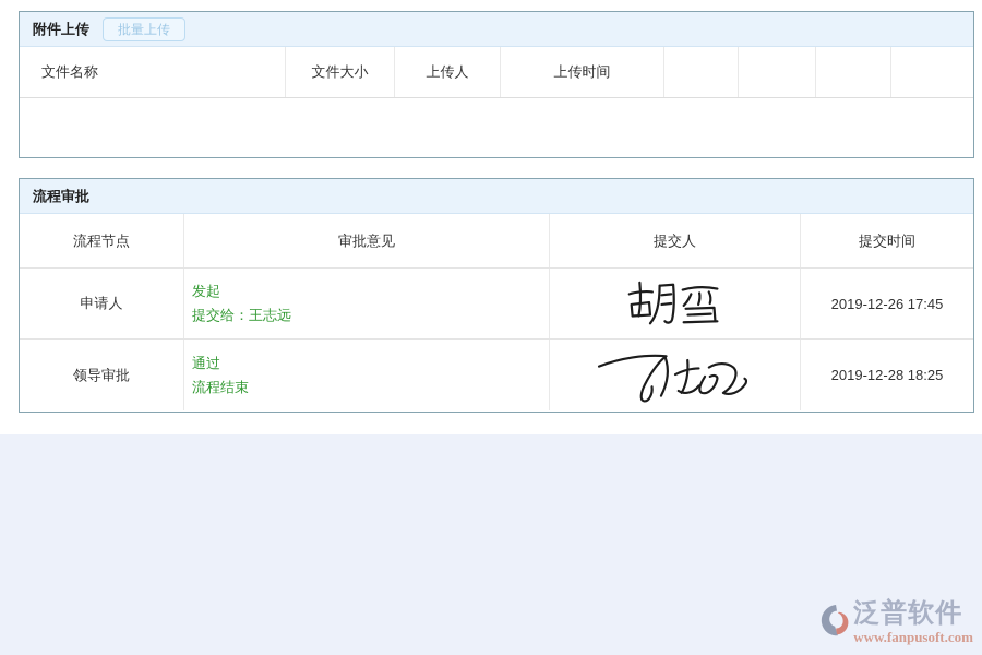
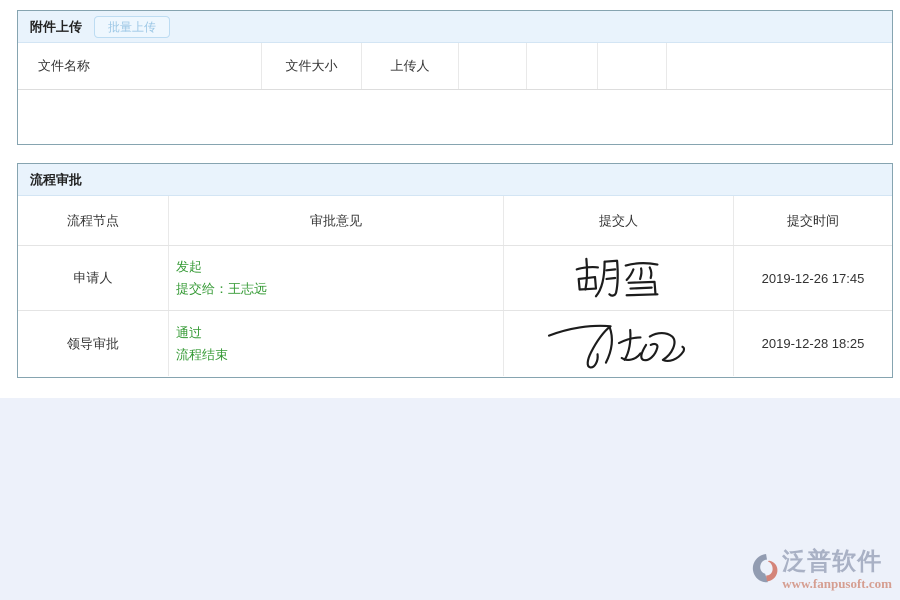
  附件上传
  批量上传
  文件名称
  文件大小
  上传人
- 上传时间
  流程审批
  流程节点
  审批意见
  提交人
  提交时间
  申请人
  发起
  提交给：王志远
  2019-12-26 17:45
  领导审批
  通过
  流程结束
  2019-12-28 18:25
  泛普软件
  www.fanpusoft.com
